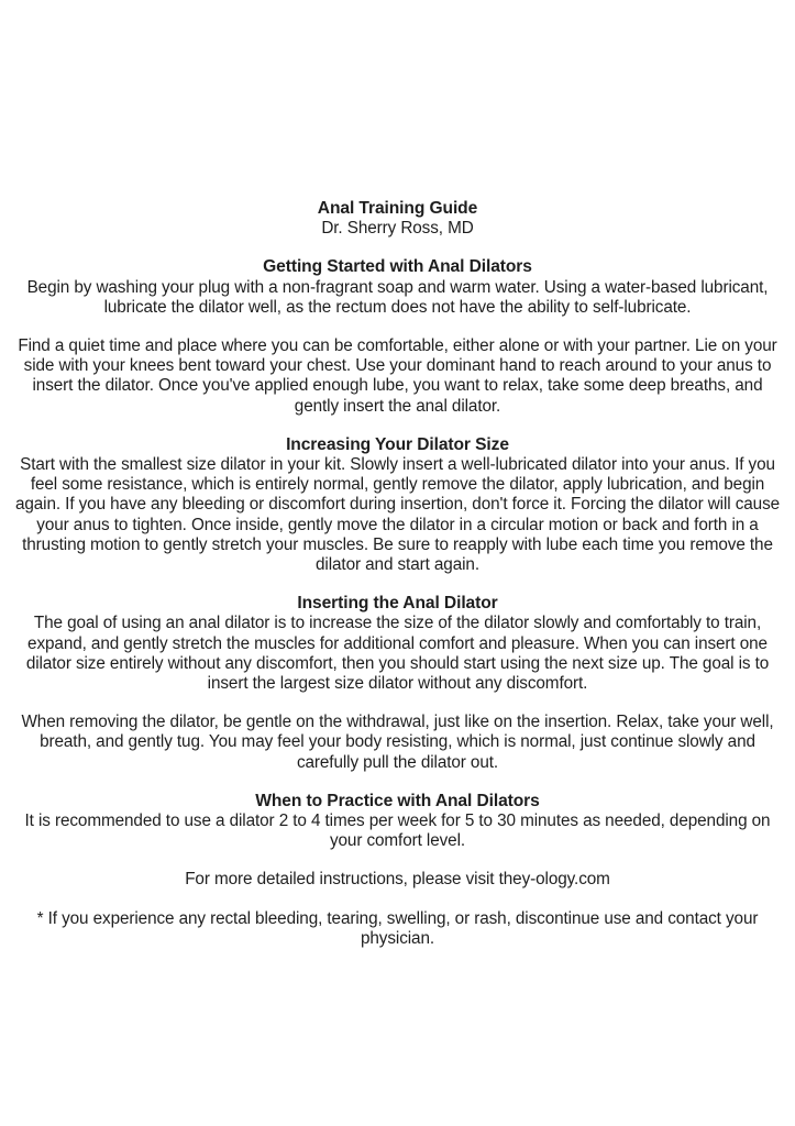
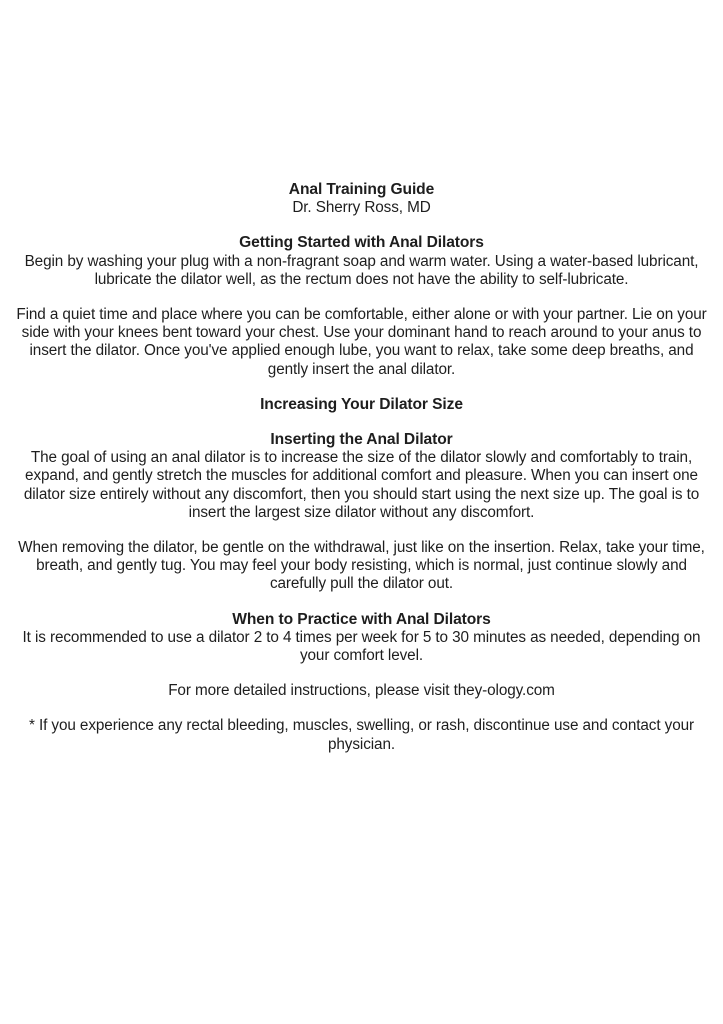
  Anal Training Guide
  Dr. Sherry Ross, MD
  Getting Started with Anal Dilators
  Begin by washing your plug with a non-fragrant soap and warm water. Using a water-based lubricant, lubricate the dilator well, as the rectum does not have the ability to self-lubricate.
  Find a quiet time and place where you can be comfortable, either alone or with your partner. Lie on your side with your knees bent toward your chest. Use your dominant hand to reach around to your anus to insert the dilator. Once you've applied enough lube, you want to relax, take some deep breaths, and gently insert the anal dilator.
  Increasing Your Dilator Size
- Start with the smallest size dilator in your kit. Slowly insert a well-lubricated dilator into your anus. If you feel some resistance, which is entirely normal, gently remove the dilator, apply lubrication, and begin again. If you have any bleeding or discomfort during insertion, don't force it. Forcing the dilator will cause your anus to tighten. Once inside, gently move the dilator in a circular motion or back and forth in a thrusting motion to gently stretch your muscles. Be sure to reapply with lube each time you remove the dilator and start again.
  Inserting the Anal Dilator
  The goal of using an anal dilator is to increase the size of the dilator slowly and comfortably to train, expand, and gently stretch the muscles for additional comfort and pleasure. When you can insert one dilator size entirely without any discomfort, then you should start using the next size up. The goal is to insert the largest size dilator without any discomfort.
- When removing the dilator, be gentle on the withdrawal, just like on the insertion. Relax, take your well, breath, and gently tug. You may feel your body resisting, which is normal, just continue slowly and carefully pull the dilator out.
+ When removing the dilator, be gentle on the withdrawal, just like on the insertion. Relax, take your time, breath, and gently tug. You may feel your body resisting, which is normal, just continue slowly and carefully pull the dilator out.
  When to Practice with Anal Dilators
  It is recommended to use a dilator 2 to 4 times per week for 5 to 30 minutes as needed, depending on your comfort level.
  For more detailed instructions, please visit they-ology.com
- * If you experience any rectal bleeding, tearing, swelling, or rash, discontinue use and contact your physician.
+ * If you experience any rectal bleeding, muscles, swelling, or rash, discontinue use and contact your physician.
